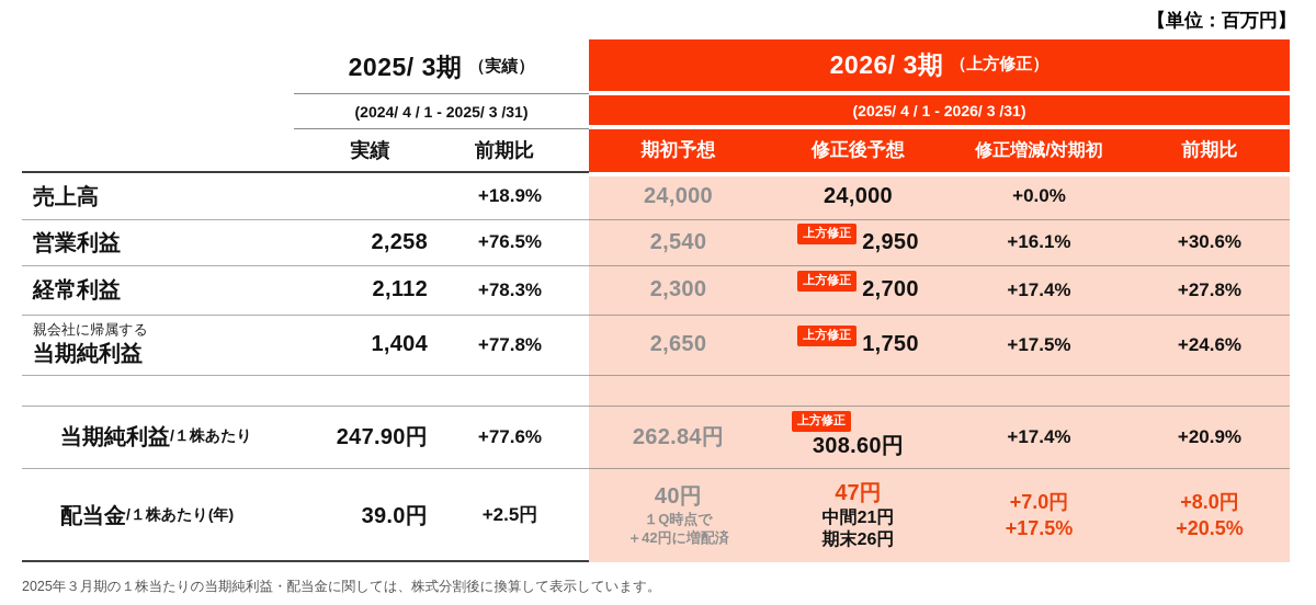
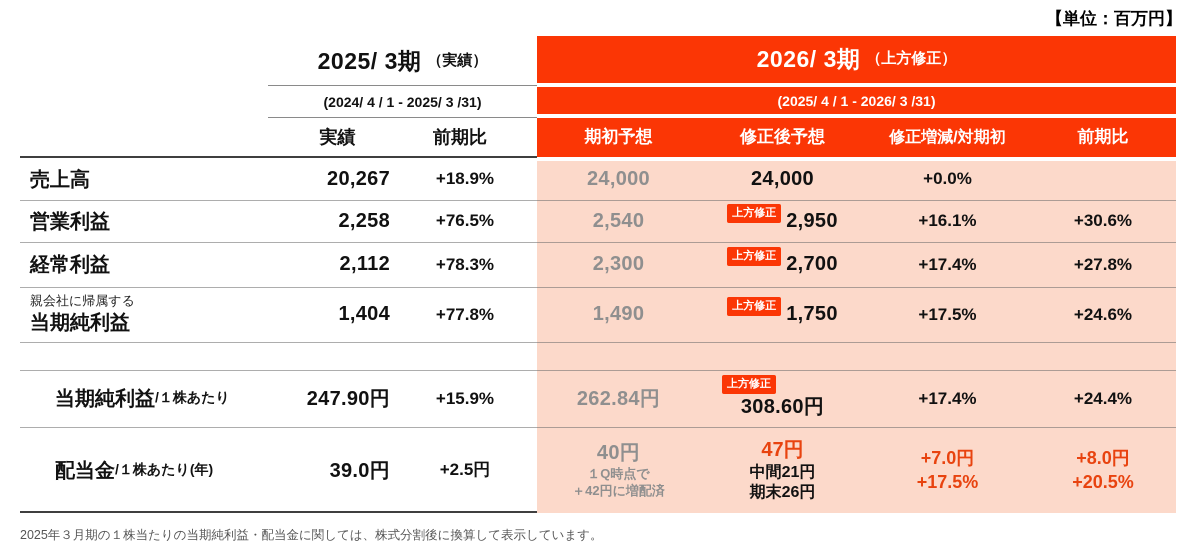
  【単位：百万円】
  2025/ 3期
  （実績）
  (2024/ 4 / 1 - 2025/ 3 /31)
  実績
  前期比
  2026/ 3期
  （上方修正）
  (2025/ 4 / 1 - 2026/ 3 /31)
  期初予想
  修正後予想
  修正増減/対期初
  前期比
  売上高
+ 20,267
  +18.9%
  24,000
  24,000
  +0.0%
  営業利益
  2,258
  +76.5%
  2,540
  上方修正
  2,950
  +16.1%
  +30.6%
  経常利益
  2,112
  +78.3%
  2,300
  上方修正
  2,700
  +17.4%
  +27.8%
  親会社に帰属する
  当期純利益
  1,404
  +77.8%
- 2,650
+ 1,490
  上方修正
  1,750
  +17.5%
  +24.6%
  当期純利益
  /１株あたり
  247.90円
- +77.6%
+ +15.9%
  262.84円
  上方修正
  308.60円
  +17.4%
- +20.9%
+ +24.4%
  配当金
  /１株あたり(年)
  39.0円
  +2.5円
  40円
  １Q時点で
  ＋42円に増配済
  47円
  中間21円
  期末26円
  +7.0円
  +17.5%
  +8.0円
  +20.5%
  2025年３月期の１株当たりの当期純利益・配当金に関しては、株式分割後に換算して表示しています。
